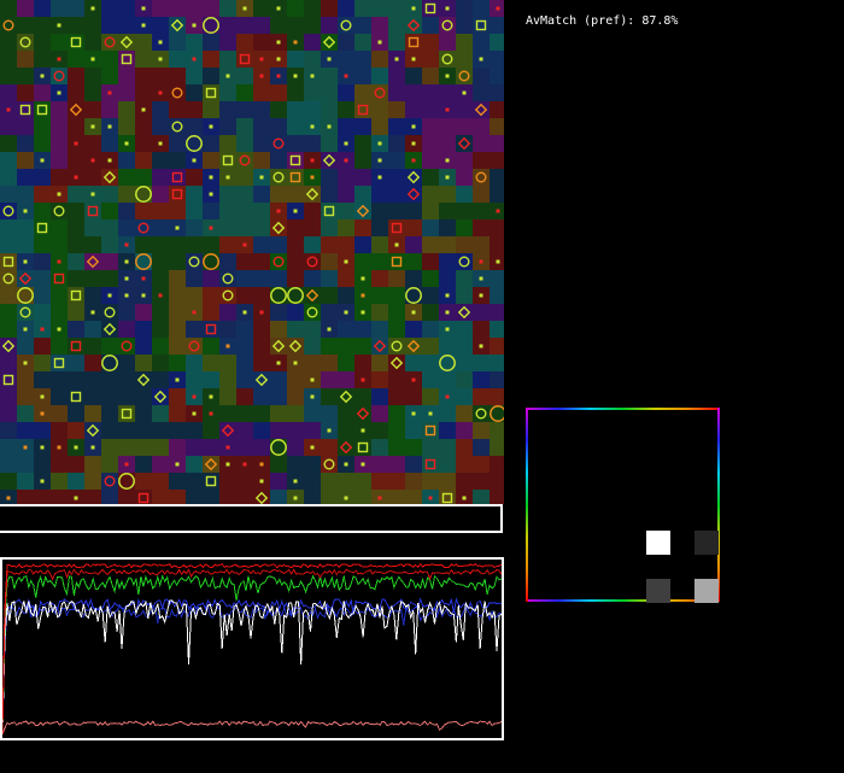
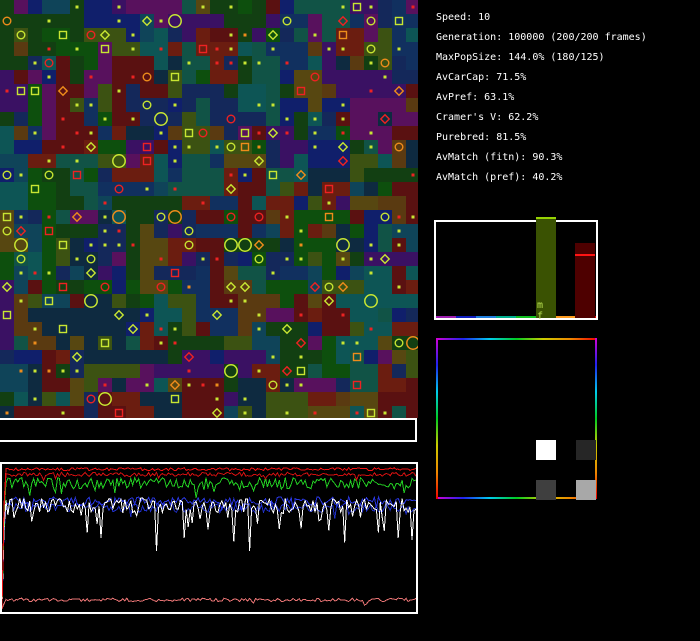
+ Speed: 10
+ Generation: 100000 (200/200 frames)
+ MaxPopSize: 144.0% (180/125)
+ AvCarCap: 71.5%
+ AvPref: 63.1%
+ Cramer's V: 62.2%
+ Purebred: 81.5%
+ AvMatch (fitn): 90.3%
- AvMatch (pref): 87.8%
+ AvMatch (pref): 40.2%
+ m f
